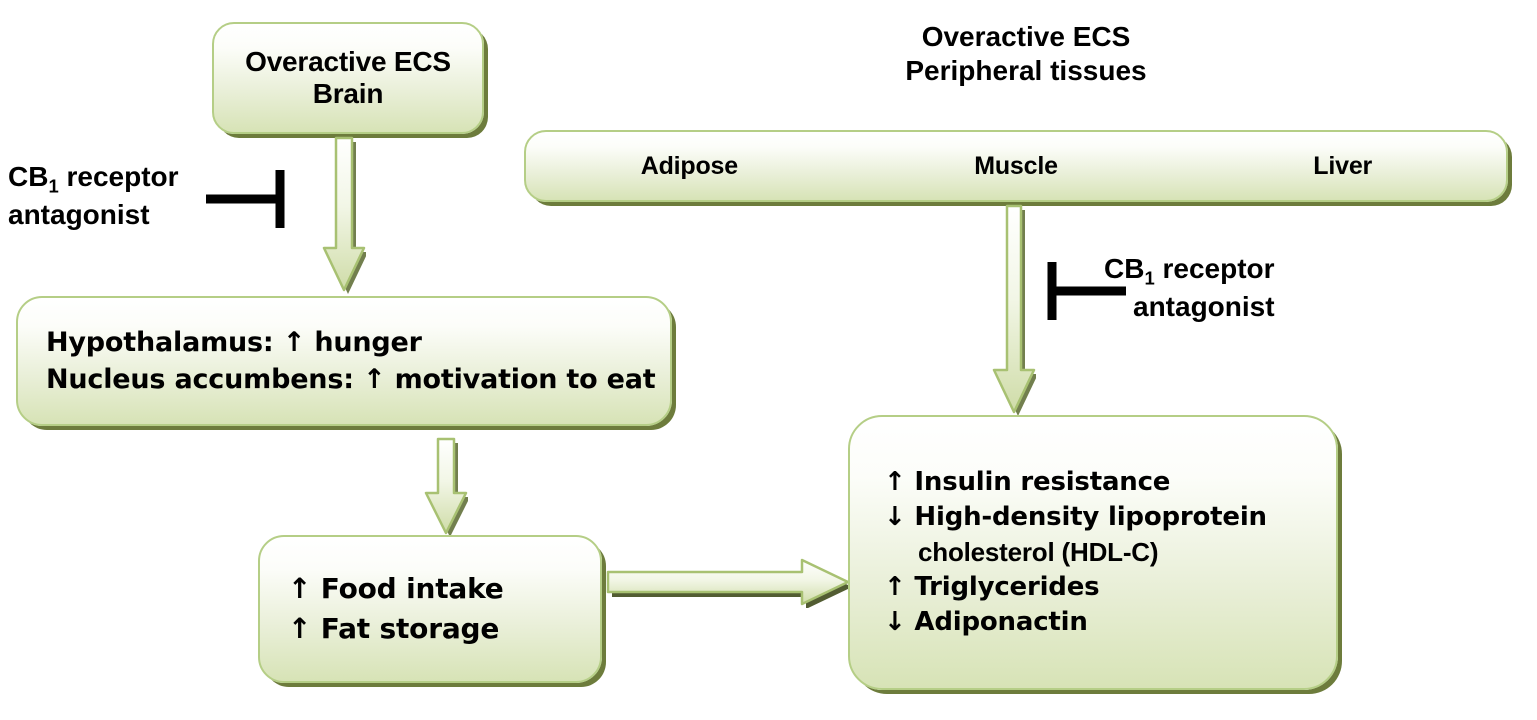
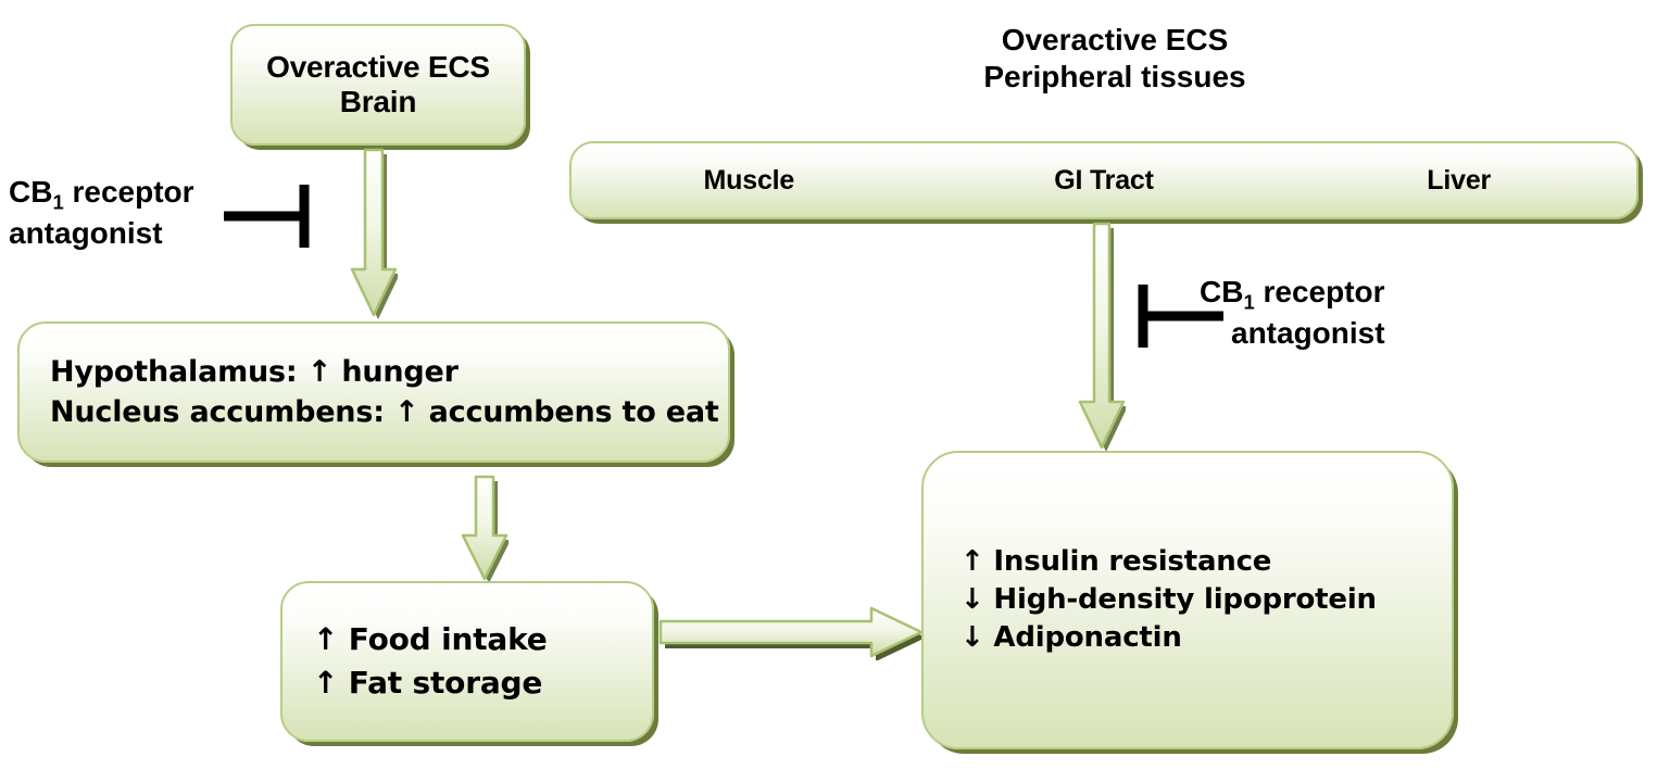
  Overactive ECS
  Brain
  Overactive ECS
  Peripheral tissues
- Adipose
  Muscle
+ GI Tract
  Liver
  CB1 receptor
  antagonist
  CB1 receptor
  antagonist
  Hypothalamus: ↑ hunger
- Nucleus accumbens: ↑ motivation to eat
+ Nucleus accumbens: ↑ accumbens to eat
  ↑ Food intake
  ↑ Fat storage
  ↑ Insulin resistance
  ↓ High-density lipoprotein
- cholesterol (HDL-C)
- ↑ Triglycerides
  ↓ Adiponactin
